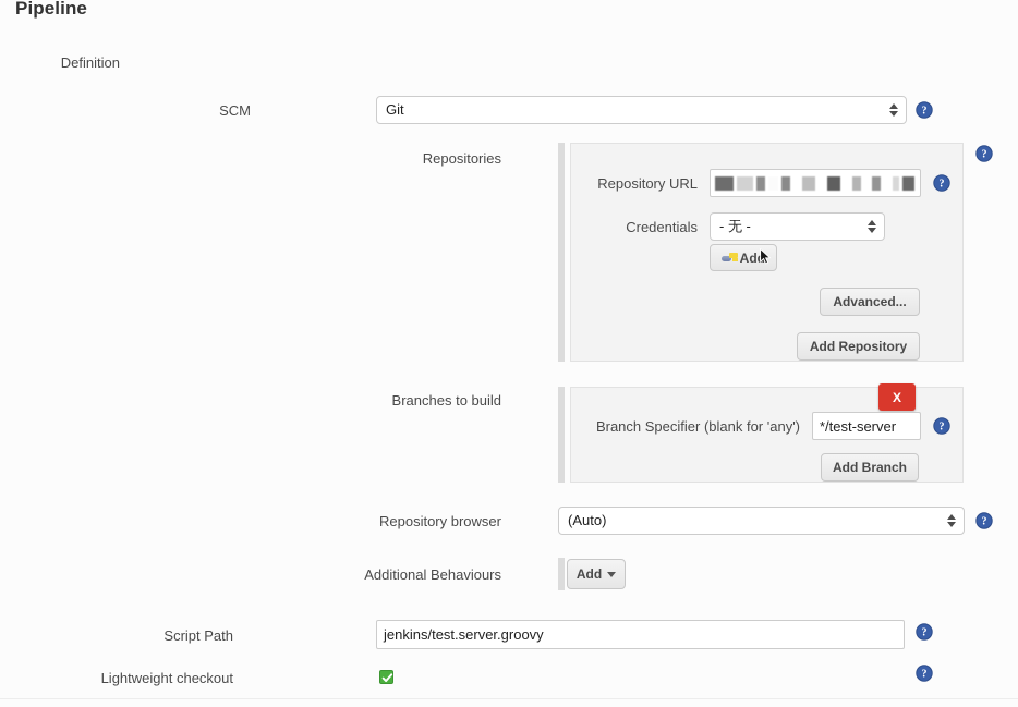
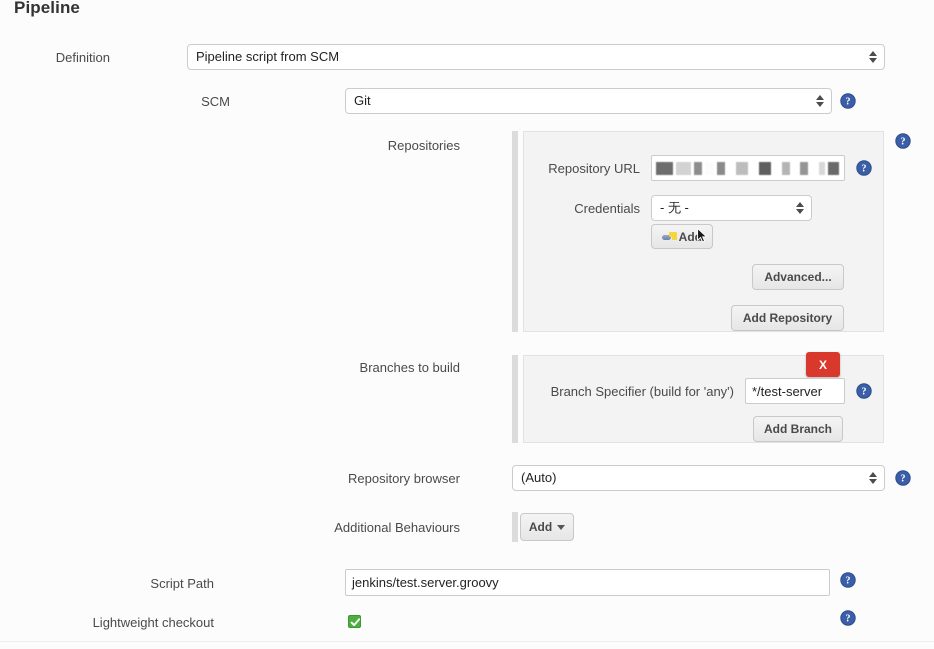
  Pipeline
  Definition
+ Pipeline script from SCM
  SCM
  Git
  ?
  Repositories
  ?
  Repository URL
  ?
  Credentials
  - 无 -
  Advanced...
  Add Repository
  Branches to build
  X
- Branch Specifier (blank for 'any')
+ Branch Specifier (build for 'any')
  */test-server
  ?
  Add Branch
  Repository browser
  (Auto)
  ?
  Additional Behaviours
  Add
  Script Path
  jenkins/test.server.groovy
  ?
  Lightweight checkout
  ?
